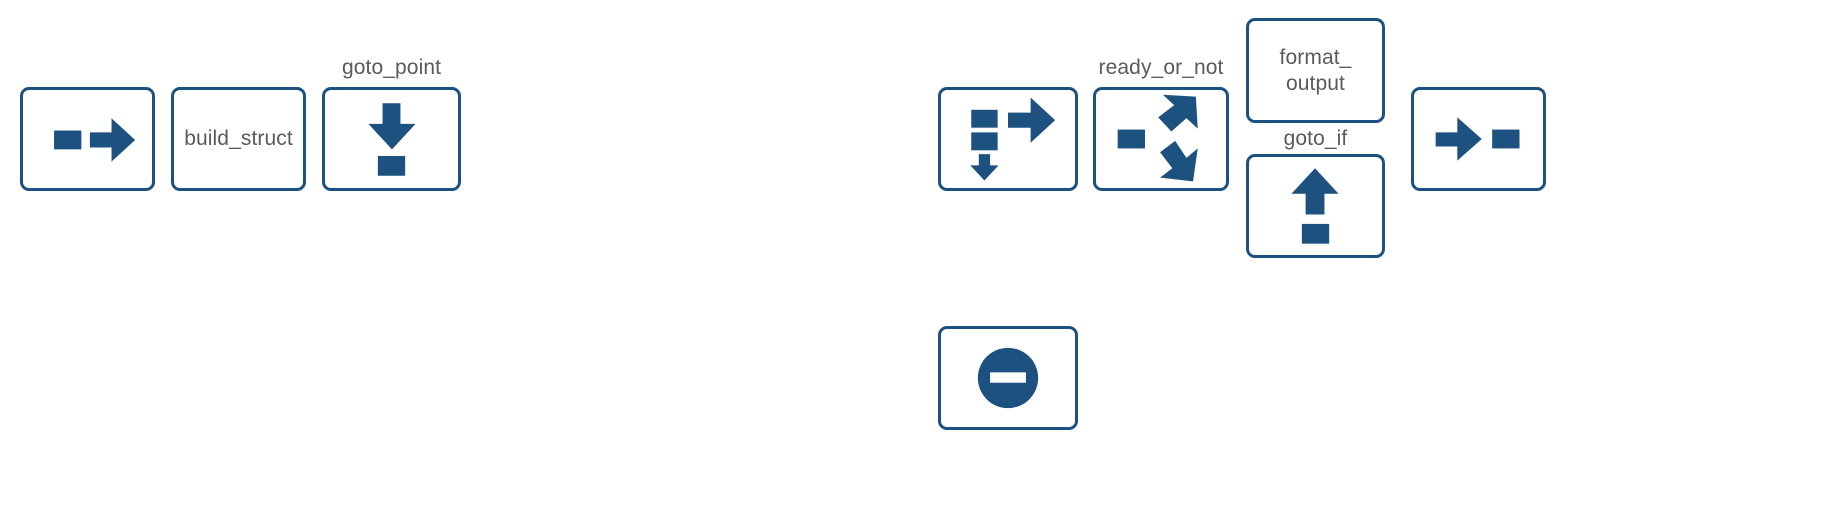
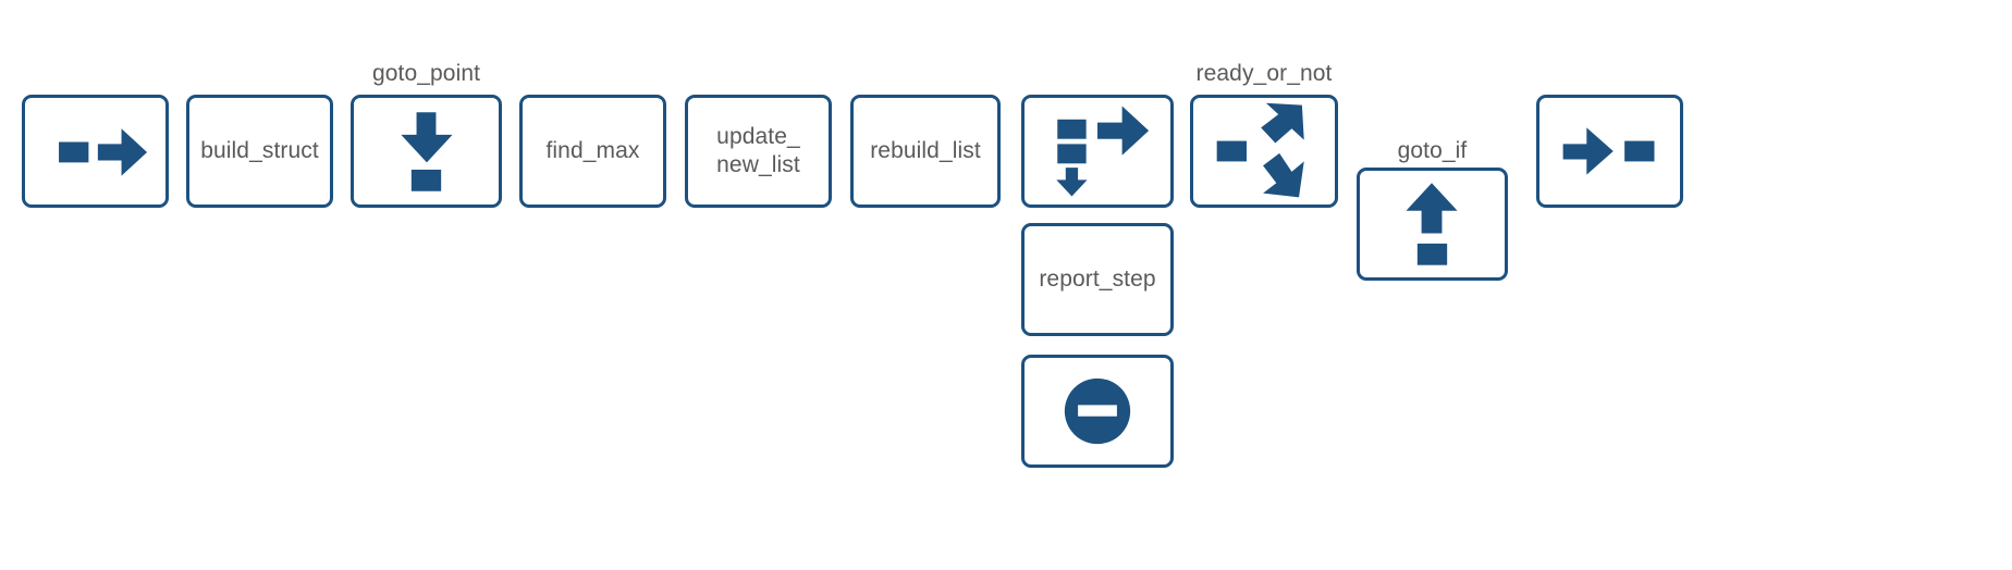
  build_struct
  goto_point
+ find_max
+ update_
+ new_list
+ rebuild_list
  ready_or_not
- format_
- output
  goto_if
+ report_step
